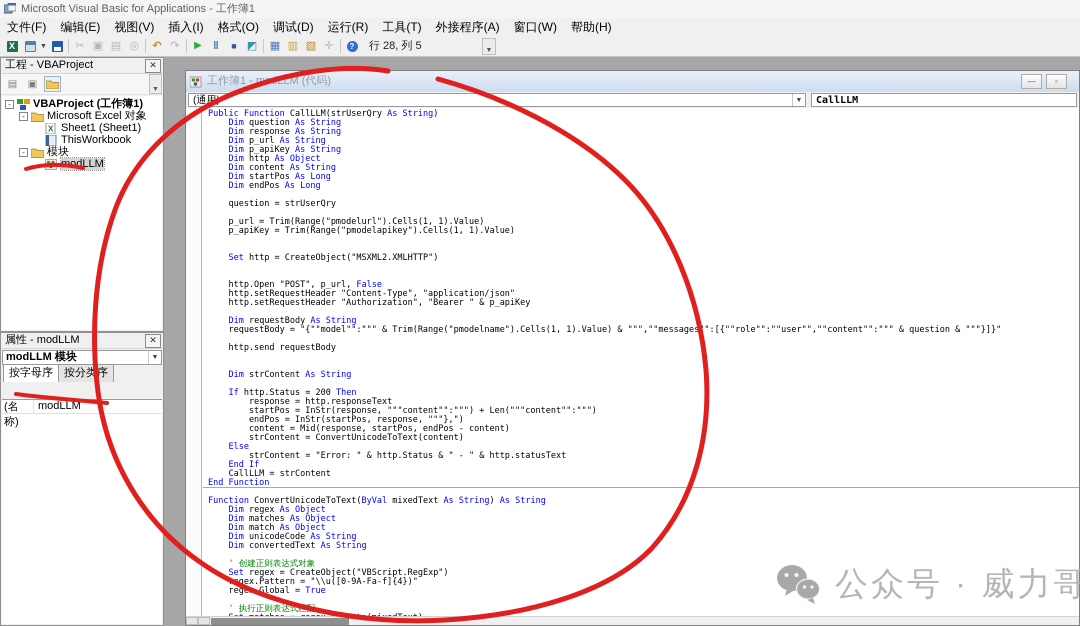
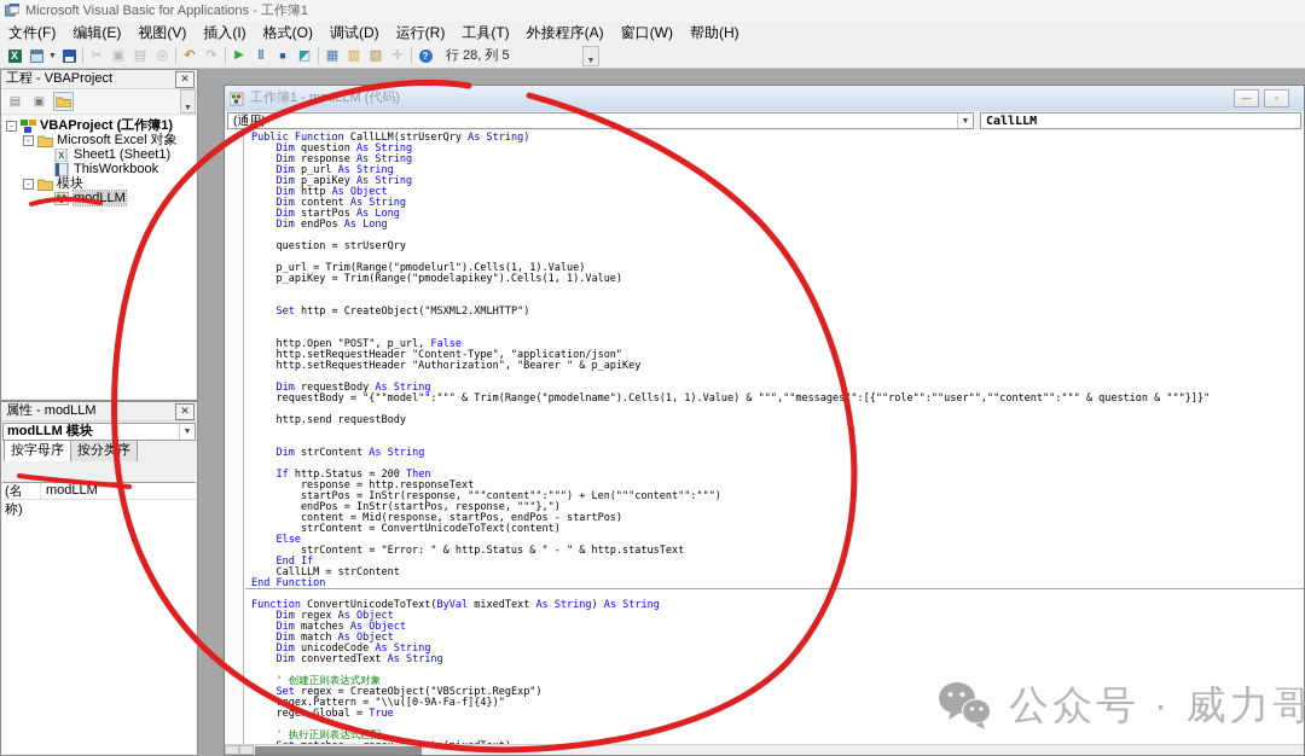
  Microsoft Visual Basic for Applications - 工作簿1
  文件(F)
  编辑(E)
  视图(V)
  插入(I)
  格式(O)
  调试(D)
  运行(R)
  工具(T)
  外接程序(A)
  窗口(W)
  帮助(H)
  X
  ✂
  ▣
  ▤
  ◎
  ↶
  ↷
  ▶
  ‖
  ■
  ◩
  ▦
  ▥
  ▧
  ✛
  ?
  行 28, 列 5
  工程 - VBAProject
  ✕
  ▤
  ▣
  -
  VBAProject (工作簿1)
  -
  Microsoft Excel 对象
  X
  Sheet1 (Sheet1)
  ThisWorkbook
  -
  模块
  odLLM
  属性 - modLLM
  ✕
  modLLM 模块
  按字母序
  按分类序
  (名称)
  modLLM
  工作簿1 - mLLM (代码)
  —
  ▫
  (通用
  CallLLM
  Public Function CallLLM(strUserQry As String)
  Dim question As String
  Dim response As String
  Dim p_url As String
  Dim p_apiKey As String
  Dim http As Object
  Dim content As String
  Dim startPos As Long
  Dim endPos As Long
  question = strUserQry
  p_url = Trim(Range("pmodelurl").Cells(1, 1).Value)
  p_apiKey = Trim(Range("pmodelapikey").Cells(1, 1).Value)
  Set http = CreateObject("MSXML2.XMLHTTP")
  http.Open "POST", p_url, False
  http.setRequestHeader "Content-Type", "application/json"
  http.setRequestHeader "Authorization", "Bearer " & p_apiKey
  Dim requestBody As String
  requestBody = "{""model"":""" & Trim(Range("pmodelname").Cells(1, 1).Value) & """,""messages":[{""role"":""user"",""content"":""" & question & """}]}"
  http.send requestBody
  Dim strContent As String
  If http.Status = 200 Then
  response = http.responseText
  startPos = InStr(response, """content"":""") + Len("""content"":""")
  endPos = InStr(startPos, response, """},")
- content = Mid(response, startPos, endPos - content)
+ content = Mid(response, startPos, endPos - startPos)
  strContent = ConvertUnicodeToText(content)
  Else
  strContent = "Error: " & http.Status & " - " & http.statusText
  End If
  CallLLM = strContent
  End Function
  Function ConvertUnicodeToText(ByVal mixedText As String) As String
  Dim regex As Object
  Dim matches As Object
  Dim match As Object
  Dim unicodeCode As String
  Dim convertedText As String
  ' 创建正则表达式对象
  Set regex = CreateObject("VBScript.RegExp")
  gex.Pattern = "\\u([0-9A-Fa-f]{4})"
  regeGlobal = True
  ' 执行正则表达式
  公众号 · 威力哥
